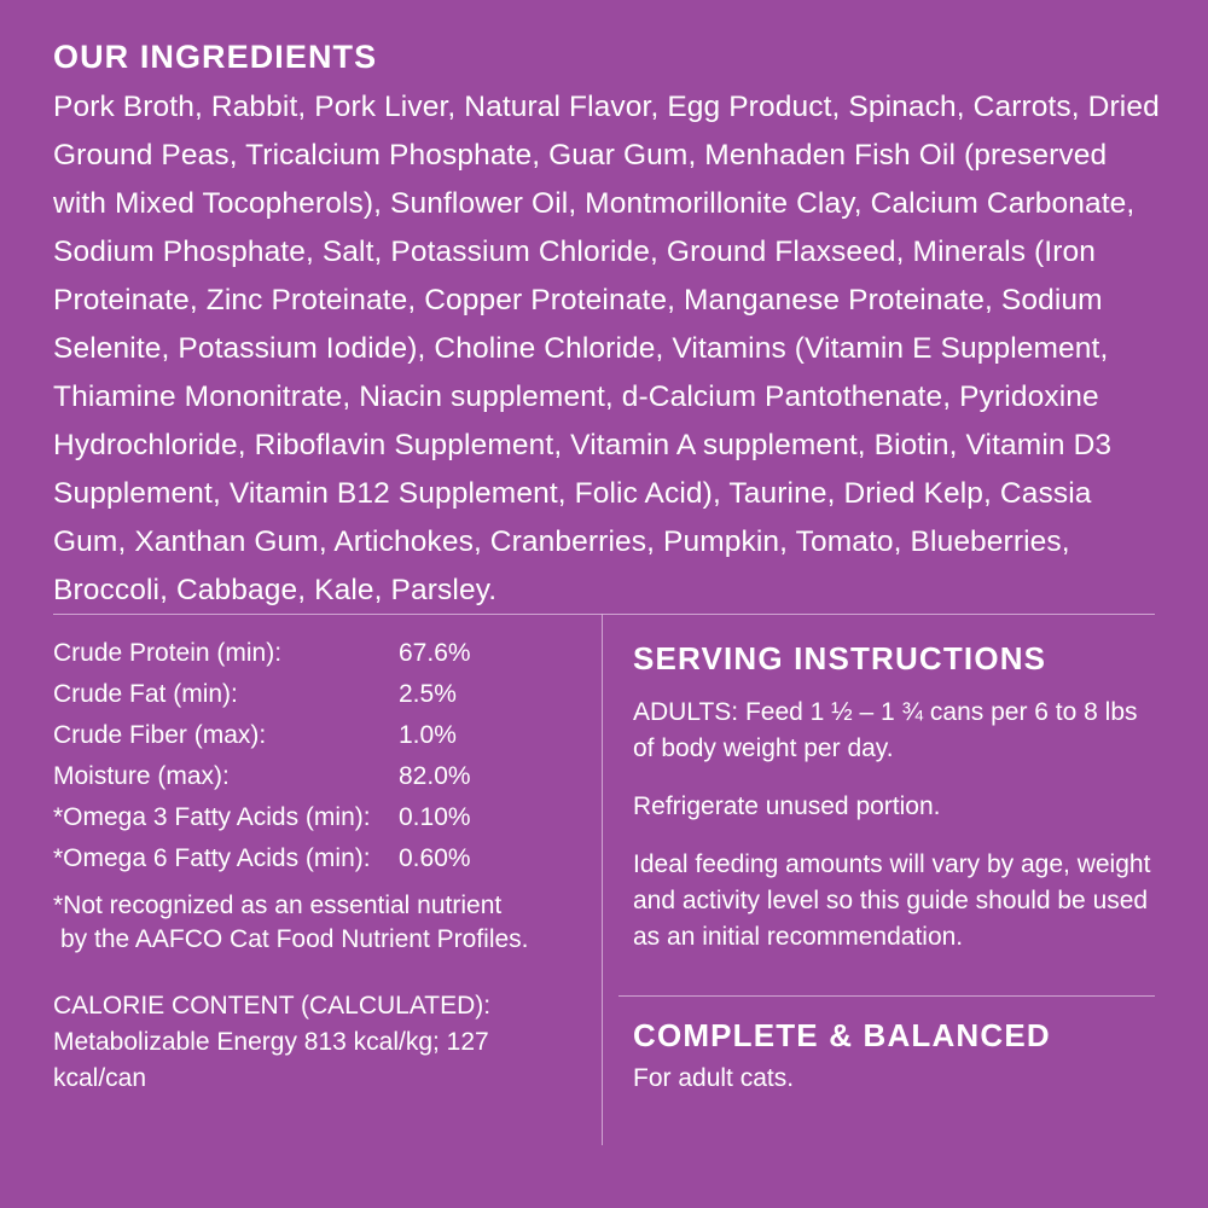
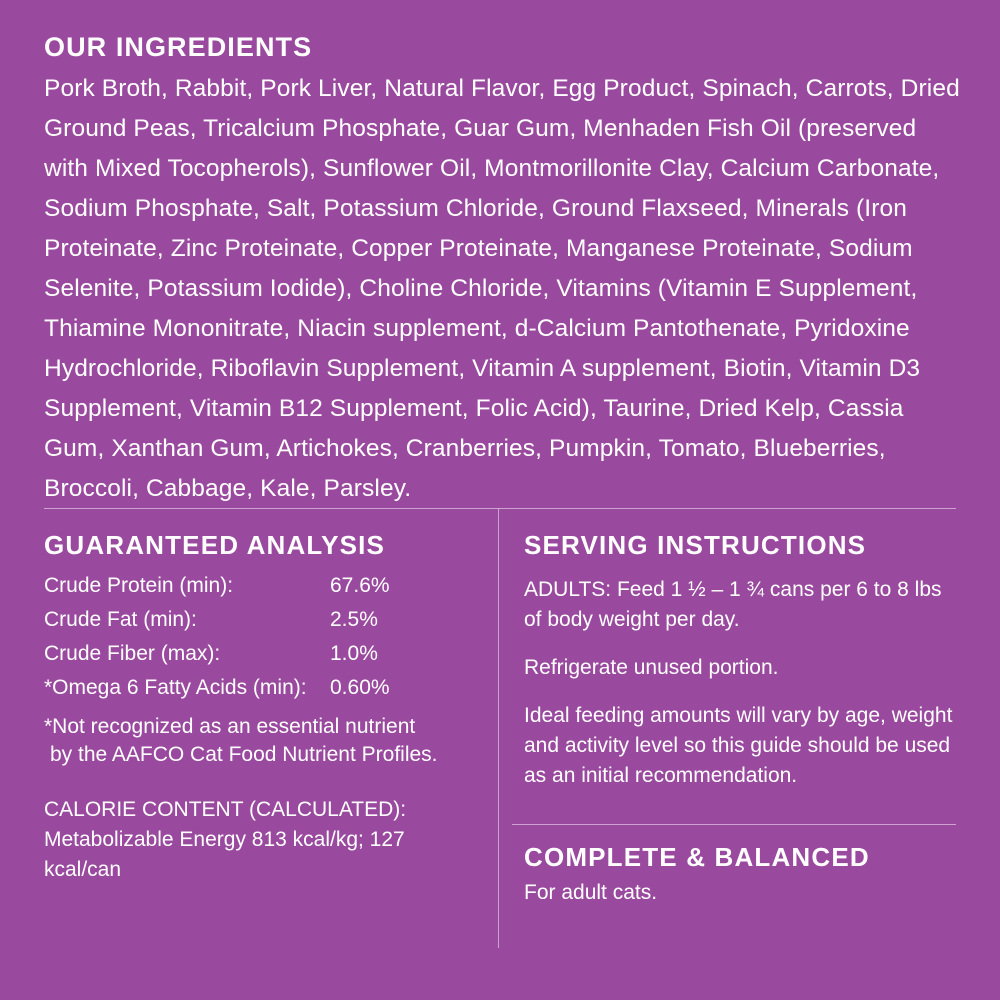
  OUR INGREDIENTS
  Pork Broth, Rabbit, Pork Liver, Natural Flavor, Egg Product, Spinach, Carrots, Dried Ground Peas, Tricalcium Phosphate, Guar Gum, Menhaden Fish Oil (preserved with Mixed Tocopherols), Sunflower Oil, Montmorillonite Clay, Calcium Carbonate, Sodium Phosphate, Salt, Potassium Chloride, Ground Flaxseed, Minerals (Iron Proteinate, Zinc Proteinate, Copper Proteinate, Manganese Proteinate, Sodium Selenite, Potassium Iodide), Choline Chloride, Vitamins (Vitamin E Supplement, Thiamine Mononitrate, Niacin supplement, d-Calcium Pantothenate, Pyridoxine Hydrochloride, Riboflavin Supplement, Vitamin A supplement, Biotin, Vitamin D3 Supplement, Vitamin B12 Supplement, Folic Acid), Taurine, Dried Kelp, Cassia Gum, Xanthan Gum, Artichokes, Cranberries, Pumpkin, Tomato, Blueberries, Broccoli, Cabbage, Kale, Parsley.
+ GUARANTEED ANALYSIS
  Crude Protein (min):	67.6%
  Crude Fat (min):	2.5%
  Crude Fiber (max):	1.0%
- Moisture (max):	82.0%
- *Omega 3 Fatty Acids (min):	0.10%
  *Omega 6 Fatty Acids (min):	0.60%
  *Not recognized as an essential nutrient
  by the AAFCO Cat Food Nutrient Profiles.
  CALORIE CONTENT (CALCULATED):
  Metabolizable Energy 813 kcal/kg; 127 kcal/can
  SERVING INSTRUCTIONS
  ADULTS: Feed 1 ½ – 1 ¾ cans per 6 to 8 lbs of body weight per day.
  Refrigerate unused portion.
  Ideal feeding amounts will vary by age, weight and activity level so this guide should be used as an initial recommendation.
  COMPLETE & BALANCED
  For adult cats.
